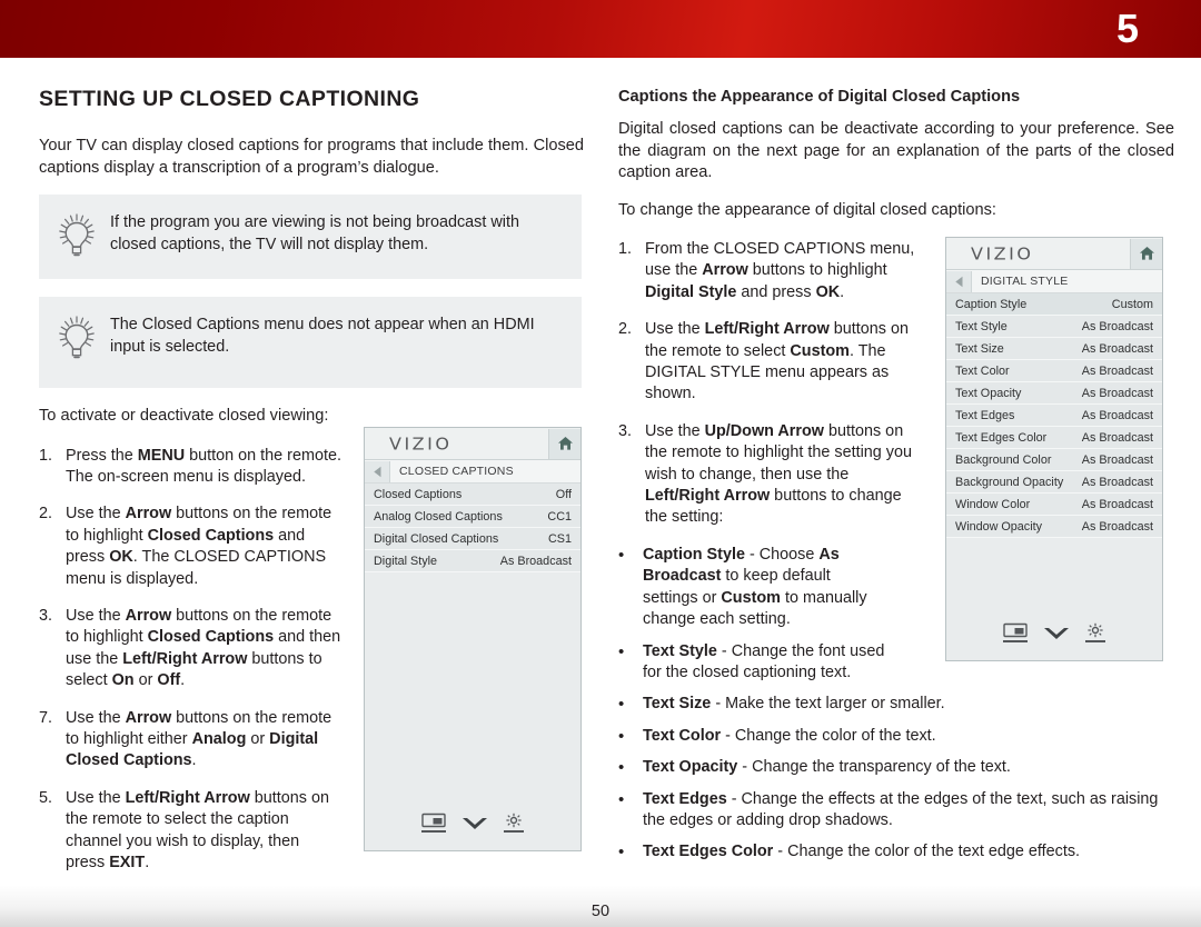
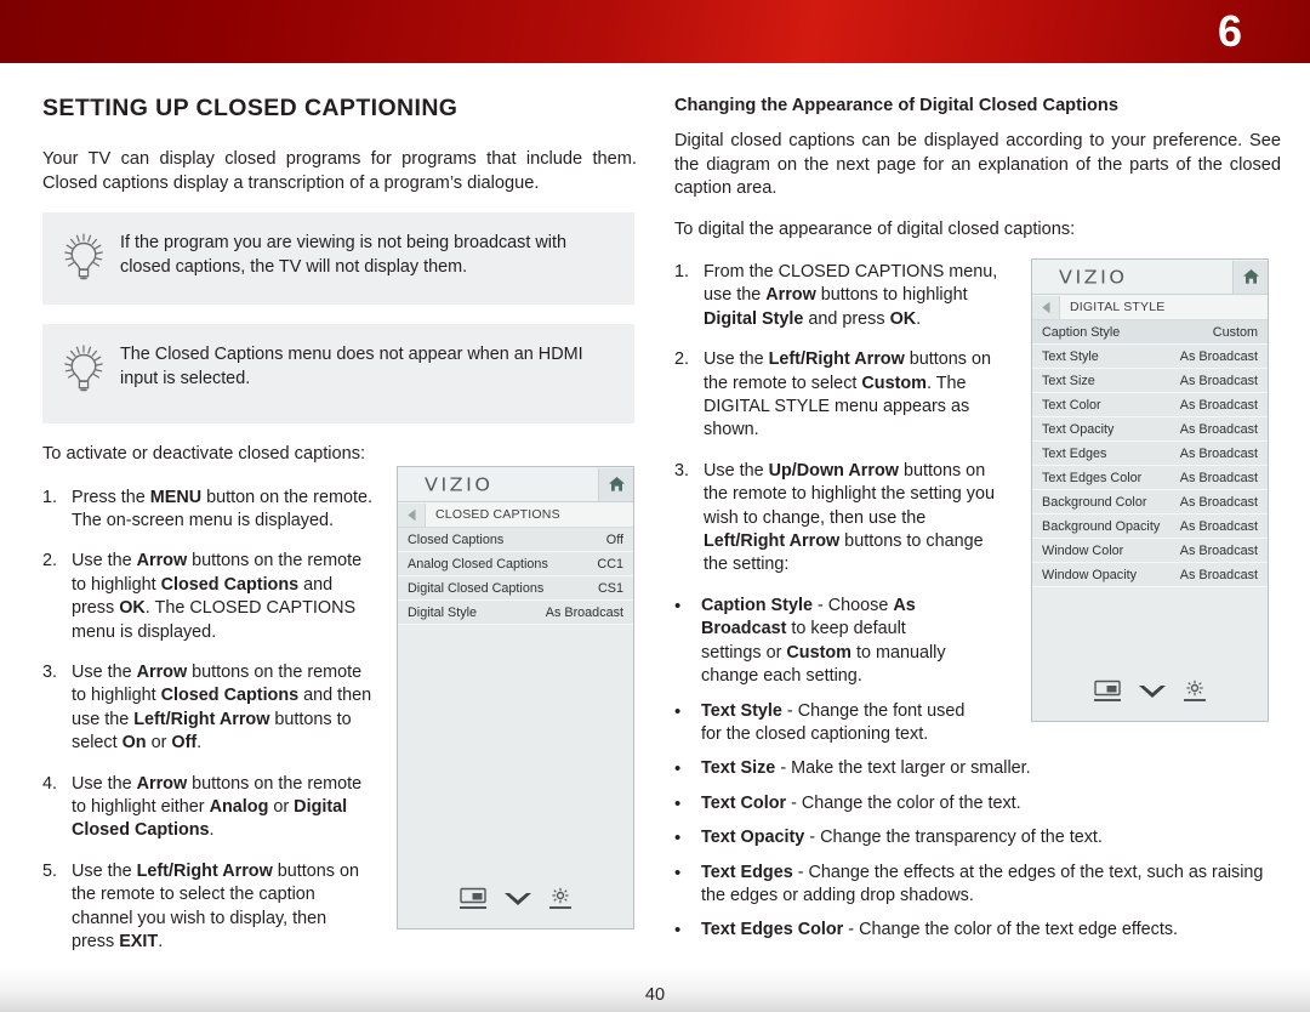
- 5
+ 6
  SETTING UP CLOSED CAPTIONING
- Your TV can display closed captions for programs that include them. Closed captions display a transcription of a program’s dialogue.
+ Your TV can display closed programs for programs that include them. Closed captions display a transcription of a program’s dialogue.
  If the program you are viewing is not being broadcast with closed captions, the TV will not display them.
  The Closed Captions menu does not appear when an HDMI input is selected.
- To activate or deactivate closed viewing:
+ To activate or deactivate closed captions:
  1.
  Press the MENU button on the remote. The on-screen menu is displayed.
  2.
  Use the Arrow buttons on the remote to highlight Closed Captions and press OK. The CLOSED CAPTIONS menu is displayed.
  3.
  Use the Arrow buttons on the remote to highlight Closed Captions and then use the Left/Right Arrow buttons to select On or Off.
- 7.
+ 4.
  Use the Arrow buttons on the remote to highlight either Analog or Digital Closed Captions.
  5.
  Use the Left/Right Arrow buttons on the remote to select the caption channel you wish to display, then press EXIT.
  VIZIO
  CLOSED CAPTIONS
  Closed Captions
  Off
  Analog Closed Captions
  CC1
  Digital Closed Captions
  CS1
  Digital Style
  As Broadcast
- Captions the Appearance of Digital Closed Captions
+ Changing the Appearance of Digital Closed Captions
- Digital closed captions can be deactivate according to your preference. See the diagram on the next page for an explanation of the parts of the closed caption area.
+ Digital closed captions can be displayed according to your preference. See the diagram on the next page for an explanation of the parts of the closed caption area.
- To change the appearance of digital closed captions:
+ To digital the appearance of digital closed captions:
  1.
  From the CLOSED CAPTIONS menu, use the Arrow buttons to highlight Digital Style and press OK.
  2.
  Use the Left/Right Arrow buttons on the remote to select Custom. The DIGITAL STYLE menu appears as shown.
  3.
  Use the Up/Down Arrow buttons on the remote to highlight the setting you wish to change, then use the Left/Right Arrow buttons to change the setting:
  •
  Caption Style - Choose As Broadcast to keep default settings or Custom to manually change each setting.
  •
  Text Style - Change the font used for the closed captioning text.
  •
  Text Size - Make the text larger or smaller.
  •
  Text Color - Change the color of the text.
  •
  Text Opacity - Change the transparency of the text.
  •
  Text Edges - Change the effects at the edges of the text, such as raising the edges or adding drop shadows.
  •
  Text Edges Color - Change the color of the text edge effects.
  VIZIO
  DIGITAL STYLE
  Caption Style
  Custom
  Text Style
  As Broadcast
  Text Size
  As Broadcast
  Text Color
  As Broadcast
  Text Opacity
  As Broadcast
  Text Edges
  As Broadcast
  Text Edges Color
  As Broadcast
  Background Color
  As Broadcast
  Background Opacity
  As Broadcast
  Window Color
  As Broadcast
  Window Opacity
  As Broadcast
- 50
+ 40
